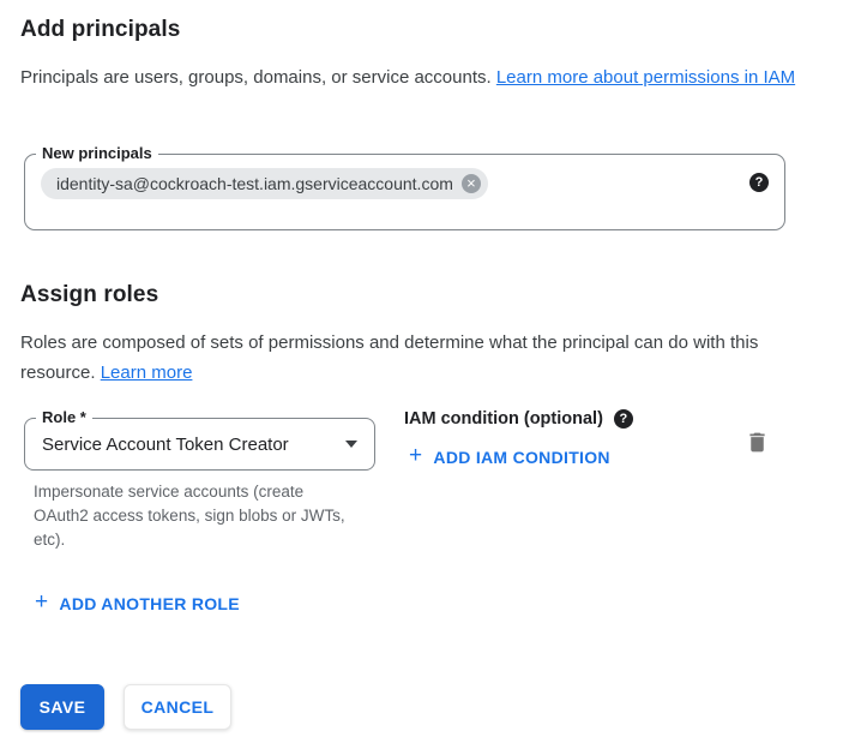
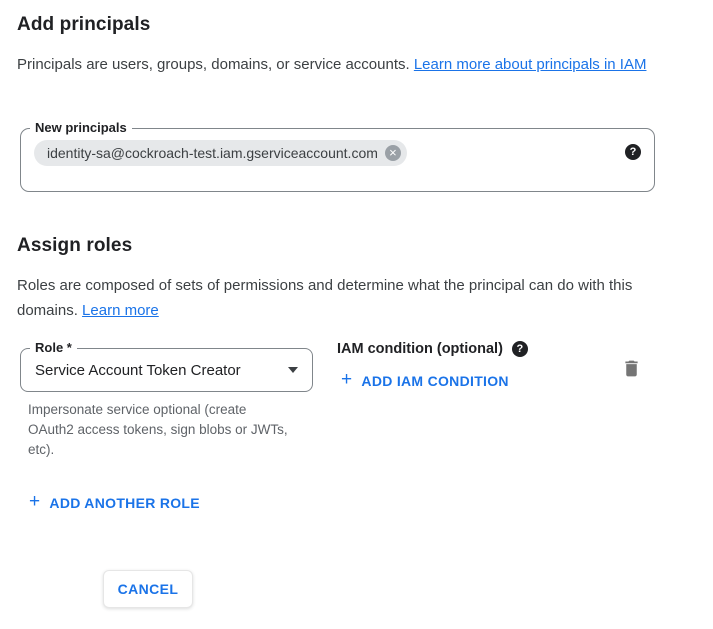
  Add principals
- Principals are users, groups, domains, or service accounts. Learn more about permissions in IAM
+ Principals are users, groups, domains, or service accounts. Learn more about principals in IAM
  New principals
  identity-sa@cockroach-test.iam.gserviceaccount.com
  ×
  ?
  Assign roles
- Roles are composed of sets of permissions and determine what the principal can do with this resource. Learn more
+ Roles are composed of sets of permissions and determine what the principal can do with this domains. Learn more
  Role *
  Service Account Token Creator
- Impersonate service accounts (create OAuth2 access tokens, sign blobs or JWTs, etc).
+ Impersonate service optional (create OAuth2 access tokens, sign blobs or JWTs, etc).
  IAM condition (optional)
  ?
  +
  ADD IAM CONDITION
  +
  ADD ANOTHER ROLE
- SAVE
  CANCEL
